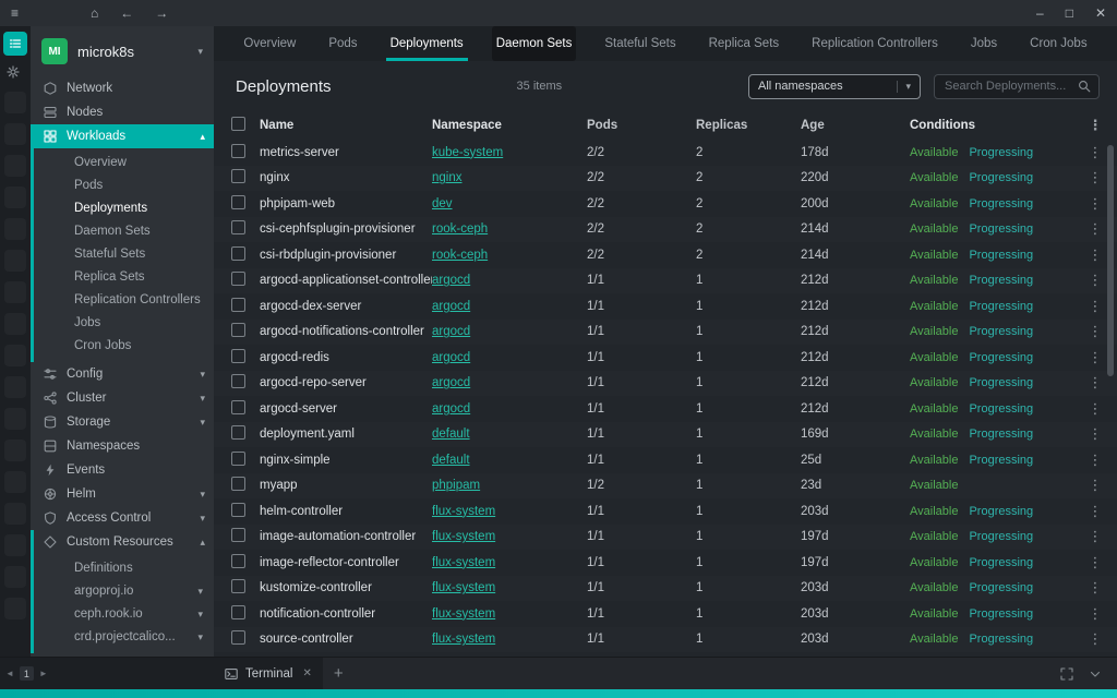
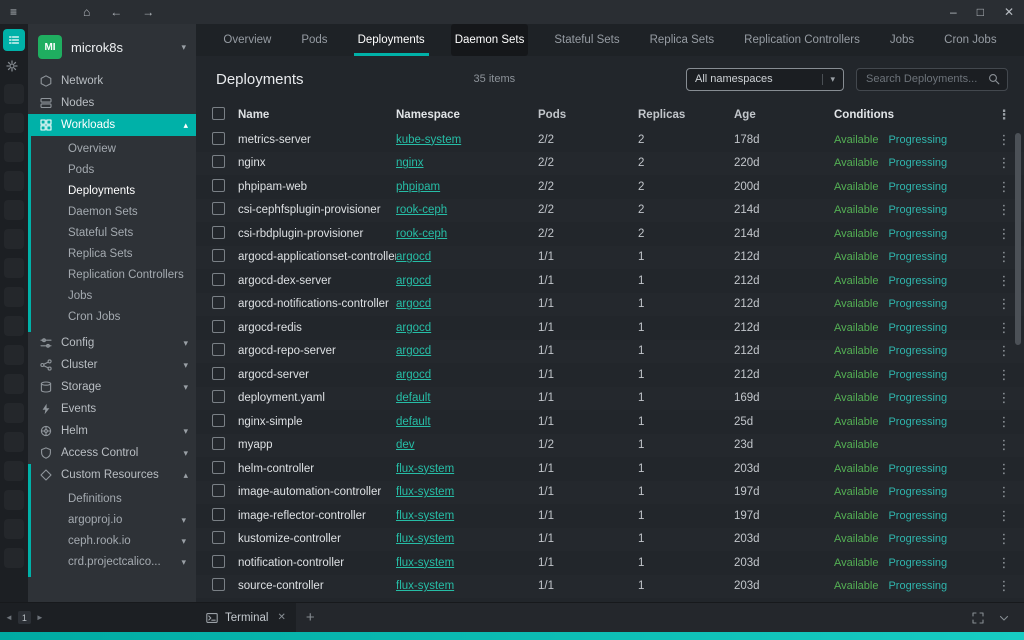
  ≡
  ⌂
  ←
  →
  –
  □
  ✕
  MI
  microk8s
  ▾
  Network
  Nodes
  Workloads
  ▴
  Overview
  Pods
  Deployments
  Daemon Sets
  Stateful Sets
  Replica Sets
  Replication Controllers
  Jobs
  Cron Jobs
  Config
  ▾
  Cluster
  ▾
  Storage
  ▾
- Namespaces
  Events
  Helm
  ▾
  Access Control
  ▾
  Custom Resources
  ▴
  Definitions
  argoproj.io
  ▾
  ceph.rook.io
  ▾
  crd.projectcalico...
  ▾
  Overview
  Pods
  Deployments
  Daemon Sets
  Stateful Sets
  Replica Sets
  Replication Controllers
  Jobs
  Cron Jobs
  Deployments
  35 items
  All namespaces
  ▾
  Search Deployments...
  Name
  Namespace
  Pods
  Replicas
  Age
  Conditions
  ⋮
  metrics-server
  kube-system
  2/2
  2
  178d
  Available Progressing
  ⋮
  nginx
  nginx
  2/2
  2
  220d
  Available Progressing
  ⋮
  phpipam-web
- dev
+ phpipam
  2/2
  2
  200d
  Available Progressing
  ⋮
  csi-cephfsplugin-provisioner
  rook-ceph
  2/2
  2
  214d
  Available Progressing
  ⋮
  csi-rbdplugin-provisioner
  rook-ceph
  2/2
  2
  214d
  Available Progressing
  ⋮
  argocd-applicationset-controlle
  argocd
  1/1
  1
  212d
  Available Progressing
  ⋮
  argocd-dex-server
  argocd
  1/1
  1
  212d
  Available Progressing
  ⋮
  argocd-notifications-controller
  argocd
  1/1
  1
  212d
  Available Progressing
  ⋮
  argocd-redis
  argocd
  1/1
  1
  212d
  Available Progressing
  ⋮
  argocd-repo-server
  argocd
  1/1
  1
  212d
  Available Progressing
  ⋮
  argocd-server
  argocd
  1/1
  1
  212d
  Available Progressing
  ⋮
  deployment.yaml
  default
  1/1
  1
  169d
  Available Progressing
  ⋮
  nginx-simple
  default
  1/1
  1
  25d
  Available Progressing
  ⋮
  myapp
- phpipam
+ dev
  1/2
  1
  23d
  Available
  ⋮
  helm-controller
  flux-system
  1/1
  1
  203d
  Available Progressing
  ⋮
  image-automation-controller
  flux-system
  1/1
  1
  197d
  Available Progressing
  ⋮
  image-reflector-controller
  flux-system
  1/1
  1
  197d
  Available Progressing
  ⋮
  kustomize-controller
  flux-system
  1/1
  1
  203d
  Available Progressing
  ⋮
  notification-controller
  flux-system
  1/1
  1
  203d
  Available Progressing
  ⋮
  source-controller
  flux-system
  1/1
  1
  203d
  Available Progressing
  ⋮
  ◄
  1
  ►
  Terminal
  ✕
  +
